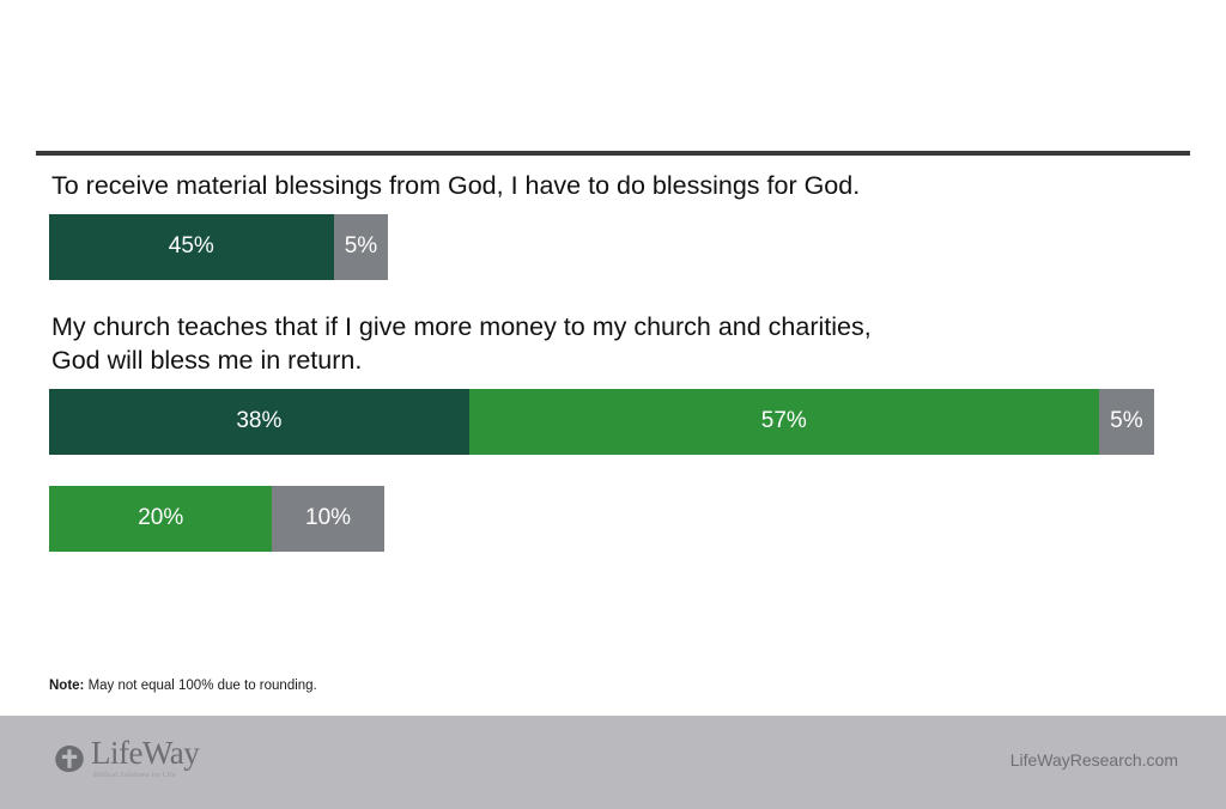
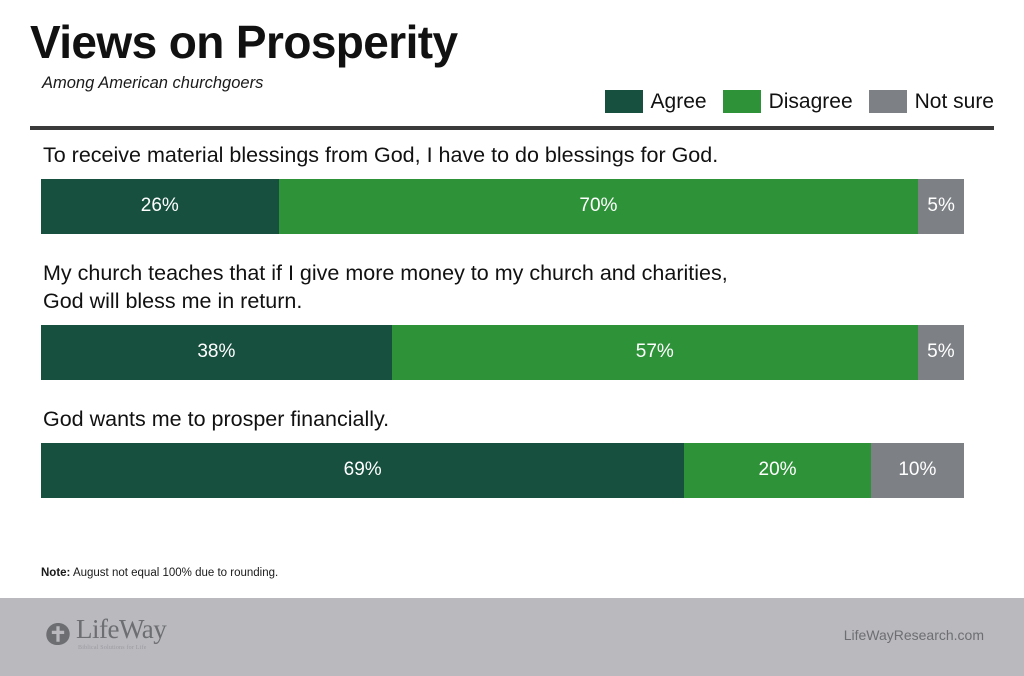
+ Views on Prosperity
+ Among American churchgoers
+ Agree
+ Disagree
+ Not sure
  To receive material blessings from God, I have to do blessings for God.
- 45%
+ 26%
+ 70%
  5%
  My church teaches that if I give more money to my church and charities,
  God will bless me in return.
  38%
  57%
  5%
+ God wants me to prosper financially.
+ 69%
  20%
  10%
- Note: May not equal 100% due to rounding.
+ Note: August not equal 100% due to rounding.
  LifeWay
  LifeWayResearch.com
